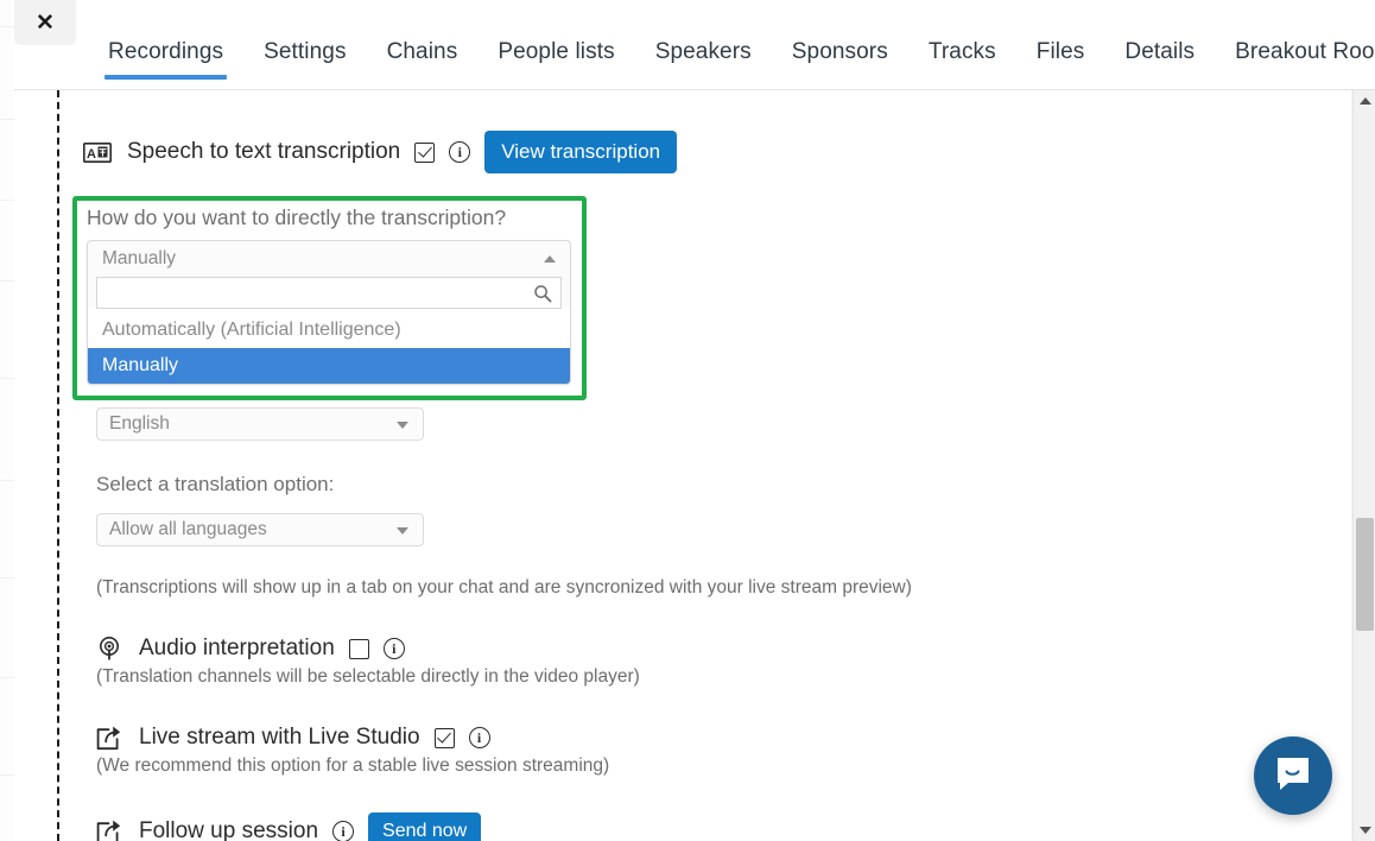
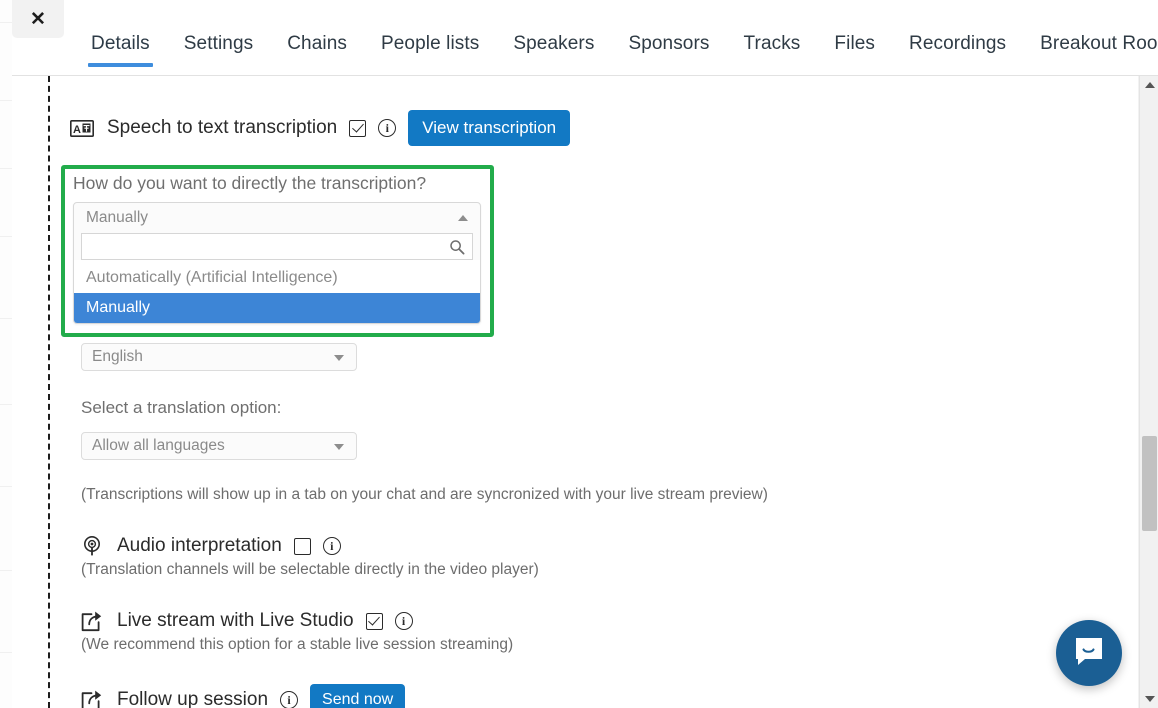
- Recordings
+ Details
  Settings
  Chains
  People lists
  Speakers
  Sponsors
  Tracks
  Files
- Details
+ Recordings
  Breakout Roo
  ✕
  A
  Speech to text transcription
  i
  View transcription
  English
  Select a translation option:
  Allow all languages
  (Transcriptions will show up in a tab on your chat and are syncronized with your live stream preview)
  Audio interpretation
  i
  (Translation channels will be selectable directly in the video player)
  Live stream with Live Studio
  i
  (We recommend this option for a stable live session streaming)
  Follow up session
  i
  Send now
  How do you want to directly the transcription?
  Manually
  Automatically (Artificial Intelligence)
  Manually
